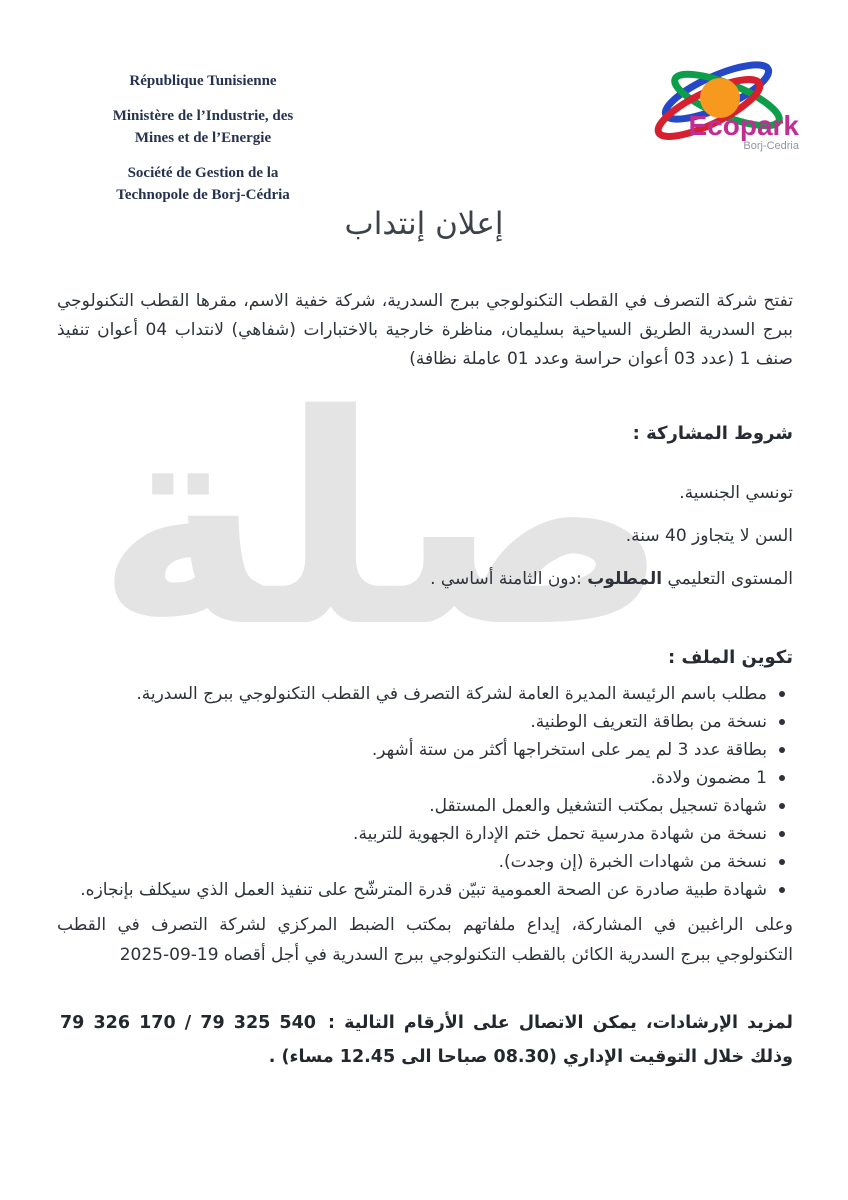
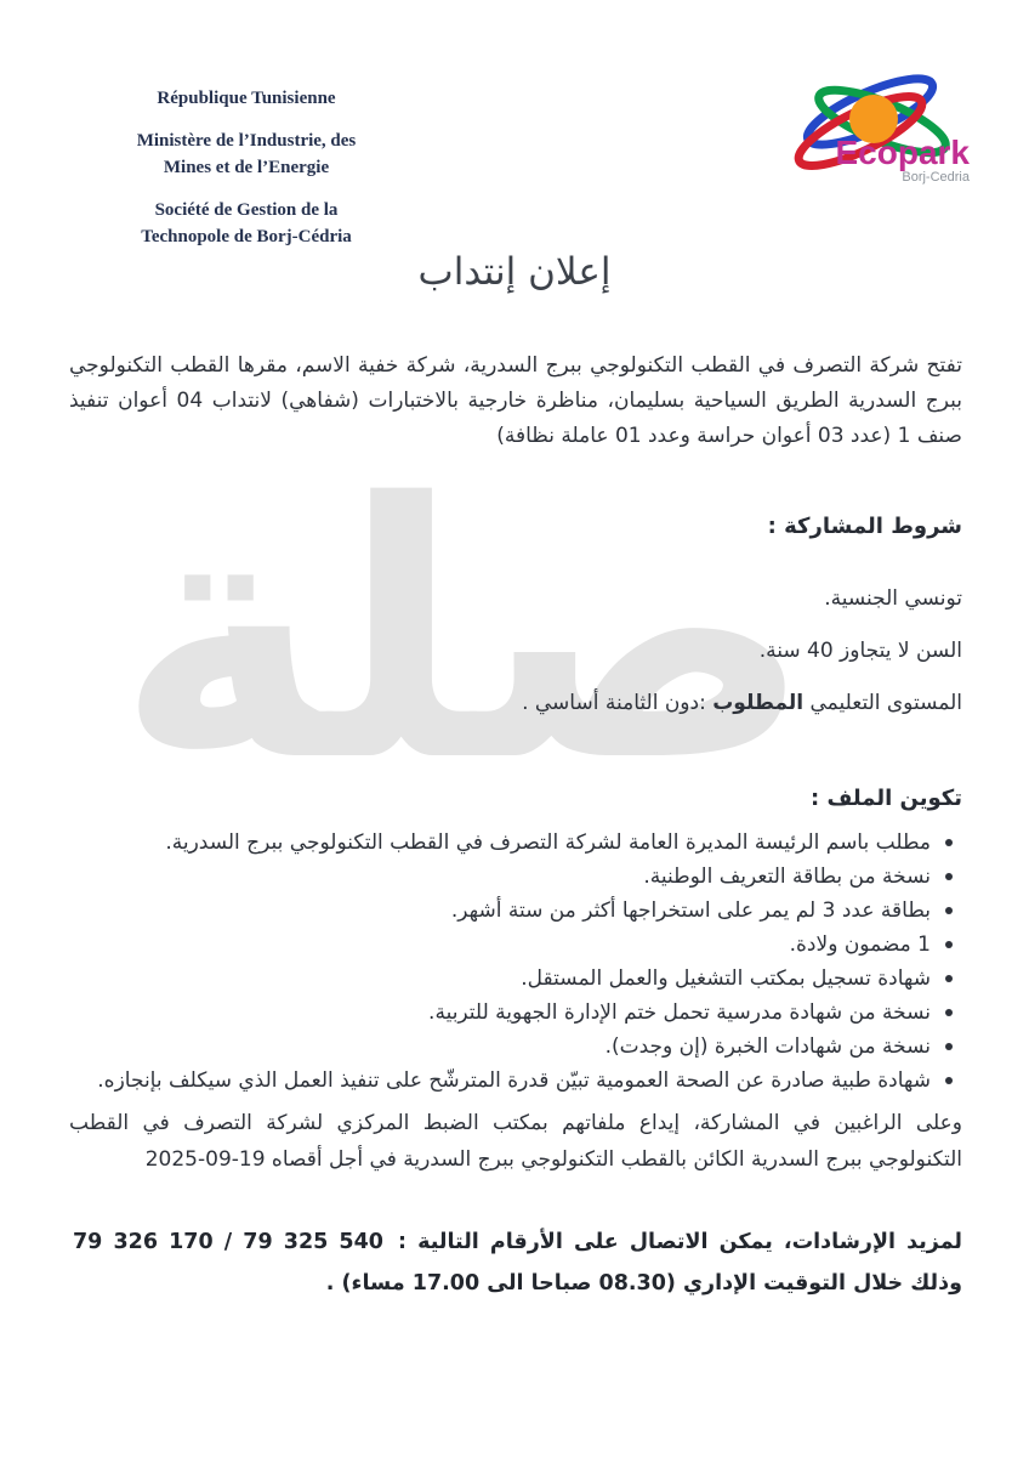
  صلة
  République Tunisienne
  Ministère de l’Industrie, des
  Mines et de l’Energie
  Société de Gestion de la
  Technopole de Borj-Cédria
  Ecopark
  Borj-Cedria
  إعلان إنتداب
  تفتح شركة التصرف في القطب التكنولوجي ببرج السدرية، شركة خفية الاسم، مقرها القطب التكنولوجي ببرج السدرية الطريق السياحية بسليمان، مناظرة خارجية بالاختبارات (شفاهي) لانتداب 04 أعوان تنفيذ صنف 1 (عدد 03 أعوان حراسة وعدد 01 عاملة نظافة)
  شروط المشاركة :
  تونسي الجنسية.
  السن لا يتجاوز 40 سنة.
  المستوى التعليمي المطلوب :دون الثامنة أساسي .
  تكوين الملف :
  مطلب باسم الرئيسة المديرة العامة لشركة التصرف في القطب التكنولوجي ببرج السدرية.
  نسخة من بطاقة التعريف الوطنية.
  بطاقة عدد 3 لم يمر على استخراجها أكثر من ستة أشهر.
  1 مضمون ولادة.
  شهادة تسجيل بمكتب التشغيل والعمل المستقل.
  نسخة من شهادة مدرسية تحمل ختم الإدارة الجهوية للتربية.
  نسخة من شهادات الخبرة (إن وجدت).
  شهادة طبية صادرة عن الصحة العمومية تبيّن قدرة المترشّح على تنفيذ العمل الذي سيكلف بإنجازه.
  وعلى الراغبين في المشاركة، إيداع ملفاتهم بمكتب الضبط المركزي لشركة التصرف في القطب التكنولوجي ببرج السدرية الكائن بالقطب التكنولوجي ببرج السدرية في أجل أقصاه 2025-09-19
- لمزيد الإرشادات، يمكن الاتصال على الأرقام التالية : 79 326 170 / 79 325 540 وذلك خلال التوقيت الإداري (08.30 صباحا الى 12.45 مساء) .
+ لمزيد الإرشادات، يمكن الاتصال على الأرقام التالية : 79 326 170 / 79 325 540 وذلك خلال التوقيت الإداري (08.30 صباحا الى 17.00 مساء) .
